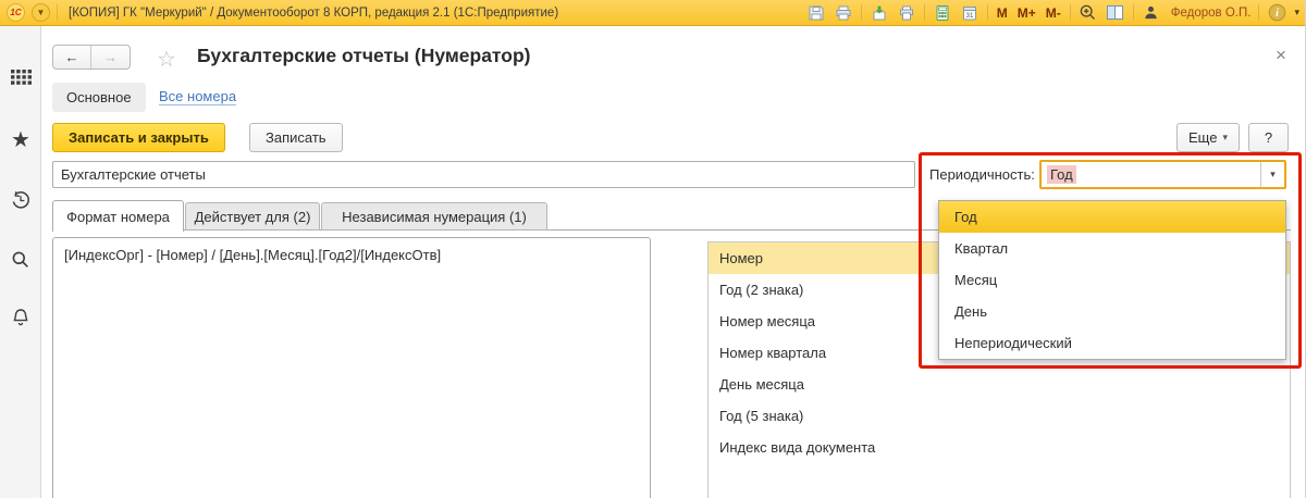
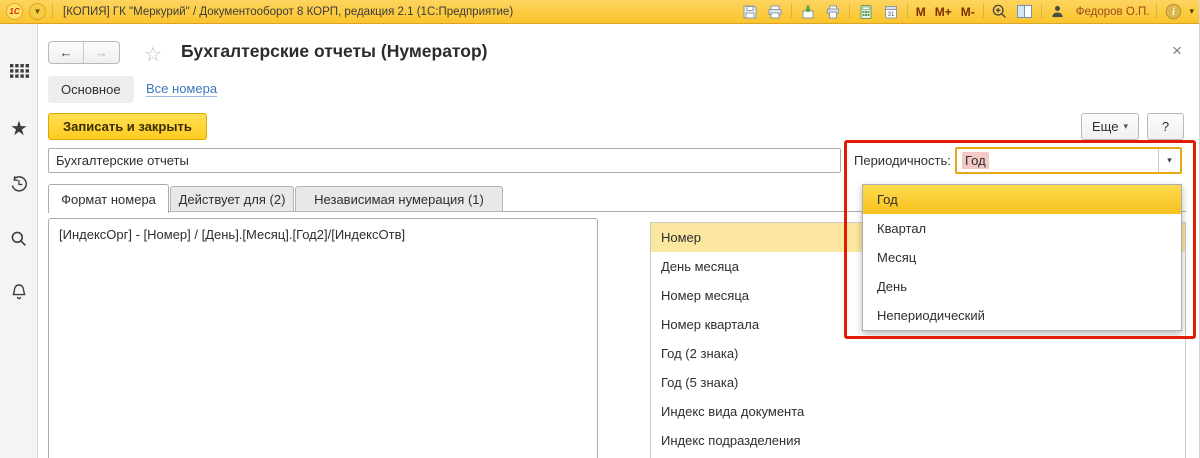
  1С
  ▼
  [КОПИЯ] ГК "Меркурий" / Документооборот 8 КОРП, редакция 2.1 (1С:Предприятие)
  M
  M+
  M-
  Федоров О.П.
  i
  ▾
  ★
  ←
  →
  ☆
  Бухгалтерские отчеты (Нумератор)
  ×
  Основное
  Все номера
  Записать и закрыть
- Записать
  Еще
  ▾
  ?
  Бухгалтерские отчеты
  Периодичность:
  Год
  ▾
  Формат номера
  Действует для (2)
  Независимая нумерация (1)
  [ИндексОрг] - [Номер] / [День].[Месяц].[Год2]/[ИндексОтв]
  Номер
- Год (2 знака)
+ День месяца
  Номер месяца
  Номер квартала
- День месяца
+ Год (2 знака)
  Год (5 знака)
  Индекс вида документа
+ Индекс подразделения
  Год
  Квартал
  Месяц
  День
  Непериодический
